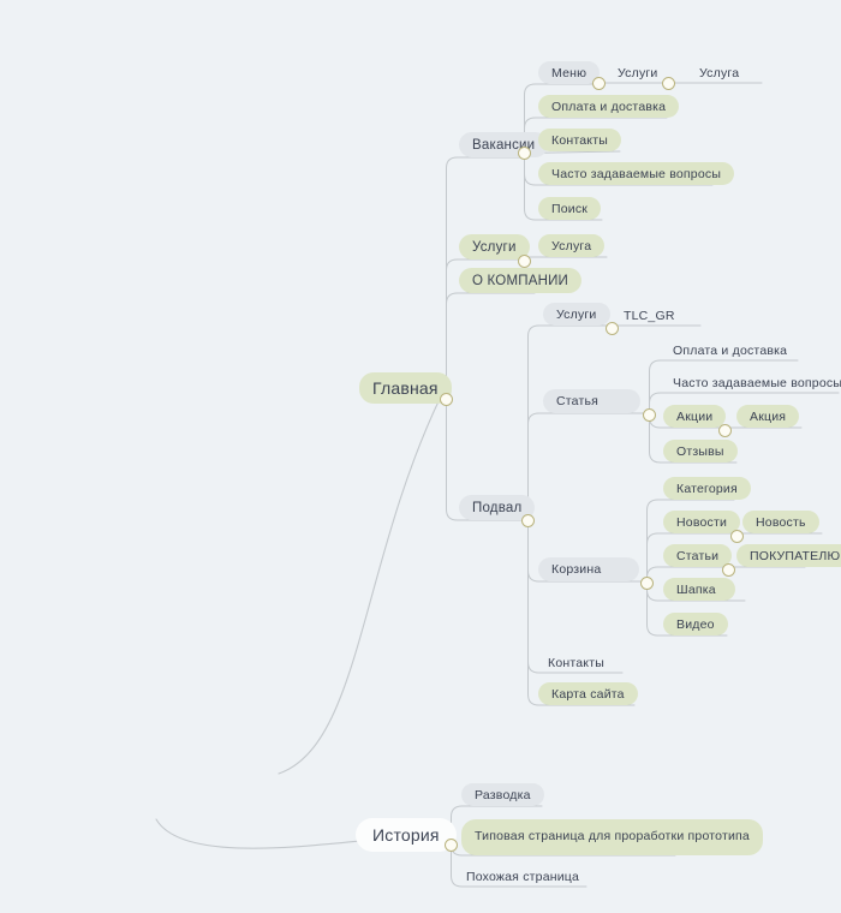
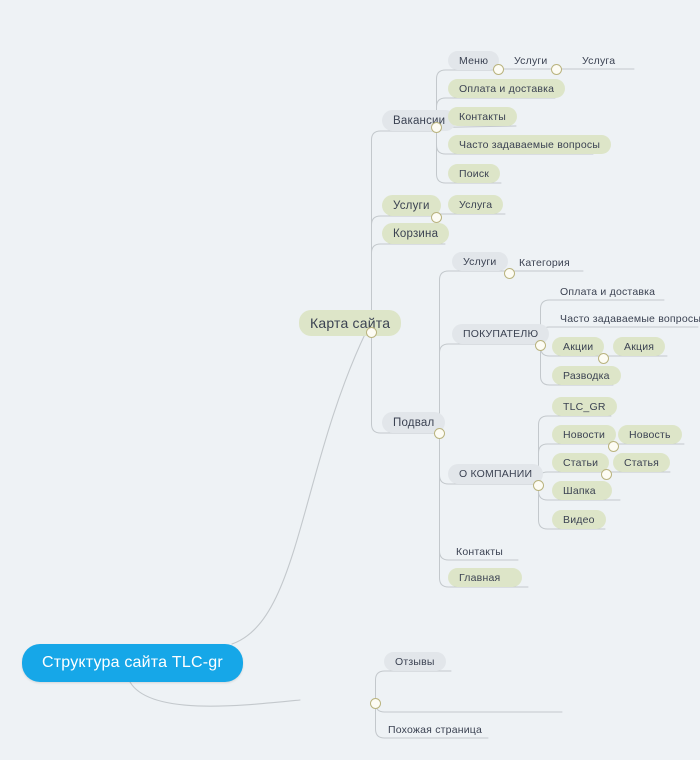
+ Структура сайта TLC-gr
- Главная
+ Карта сайта
- История
  Вакансии
  Услуги
- О КОМПАНИИ
+ Корзина
  Подвал
  Меню
  Оплата и доставка
  Контакты
  Часто задаваемые вопросы
  Поиск
  Услуга
  Услуги
  Услуга
  Услуги
- TLC_GR
+ Категория
- Статья
+ ПОКУПАТЕЛЮ
  Оплата и доставка
  Часто задаваемые вопросы
  Акции
  Акция
- Отзывы
+ Разводка
- Корзина
+ О КОМПАНИИ
- Категория
+ TLC_GR
  Новости
  Новость
  Статьи
- ПОКУПАТЕЛЮ
+ Статья
  Шапка
  Видео
  Контакты
- Карта сайта
+ Главная
- Разводка
+ Отзывы
- Типовая страница для проработки прототипа
  Похожая страница
